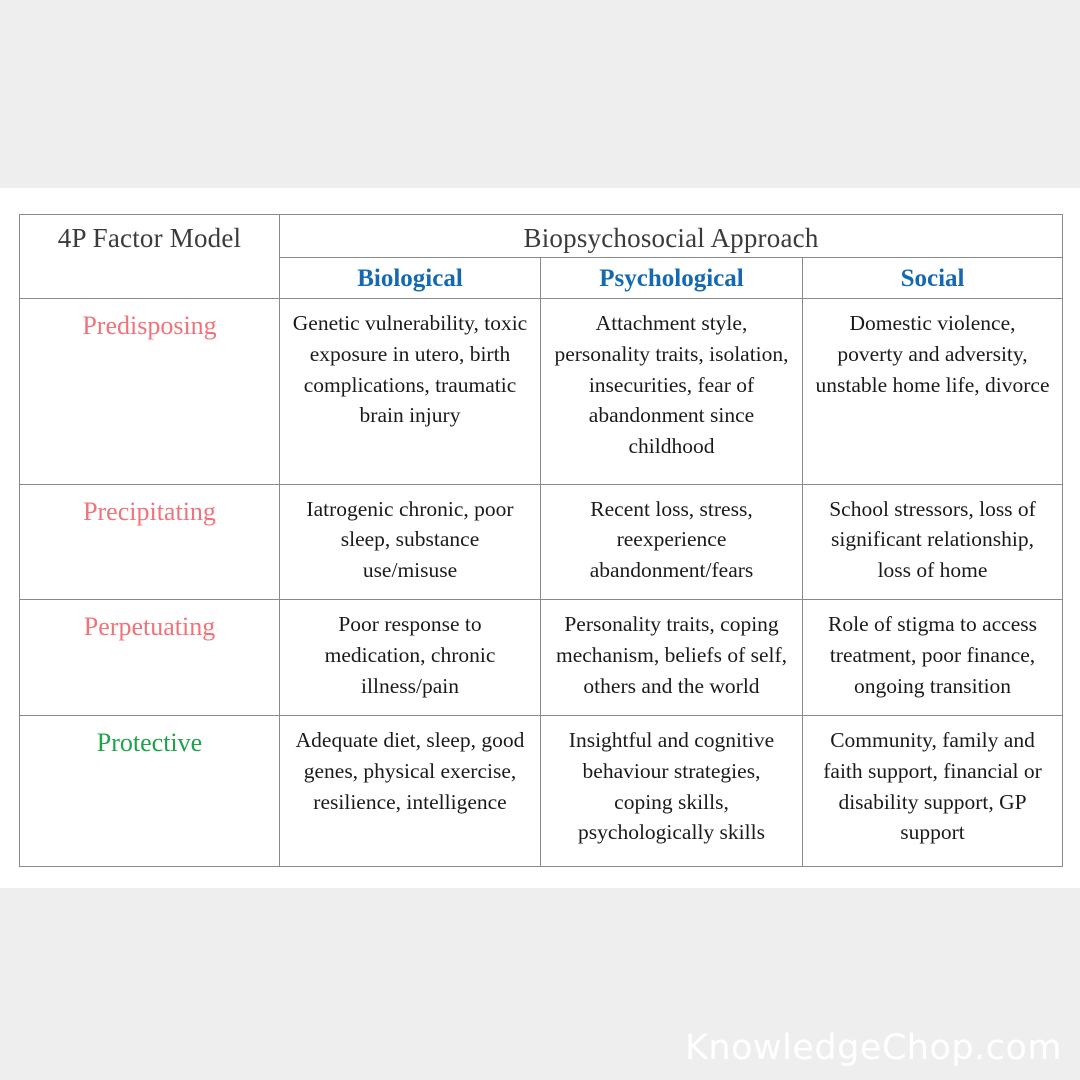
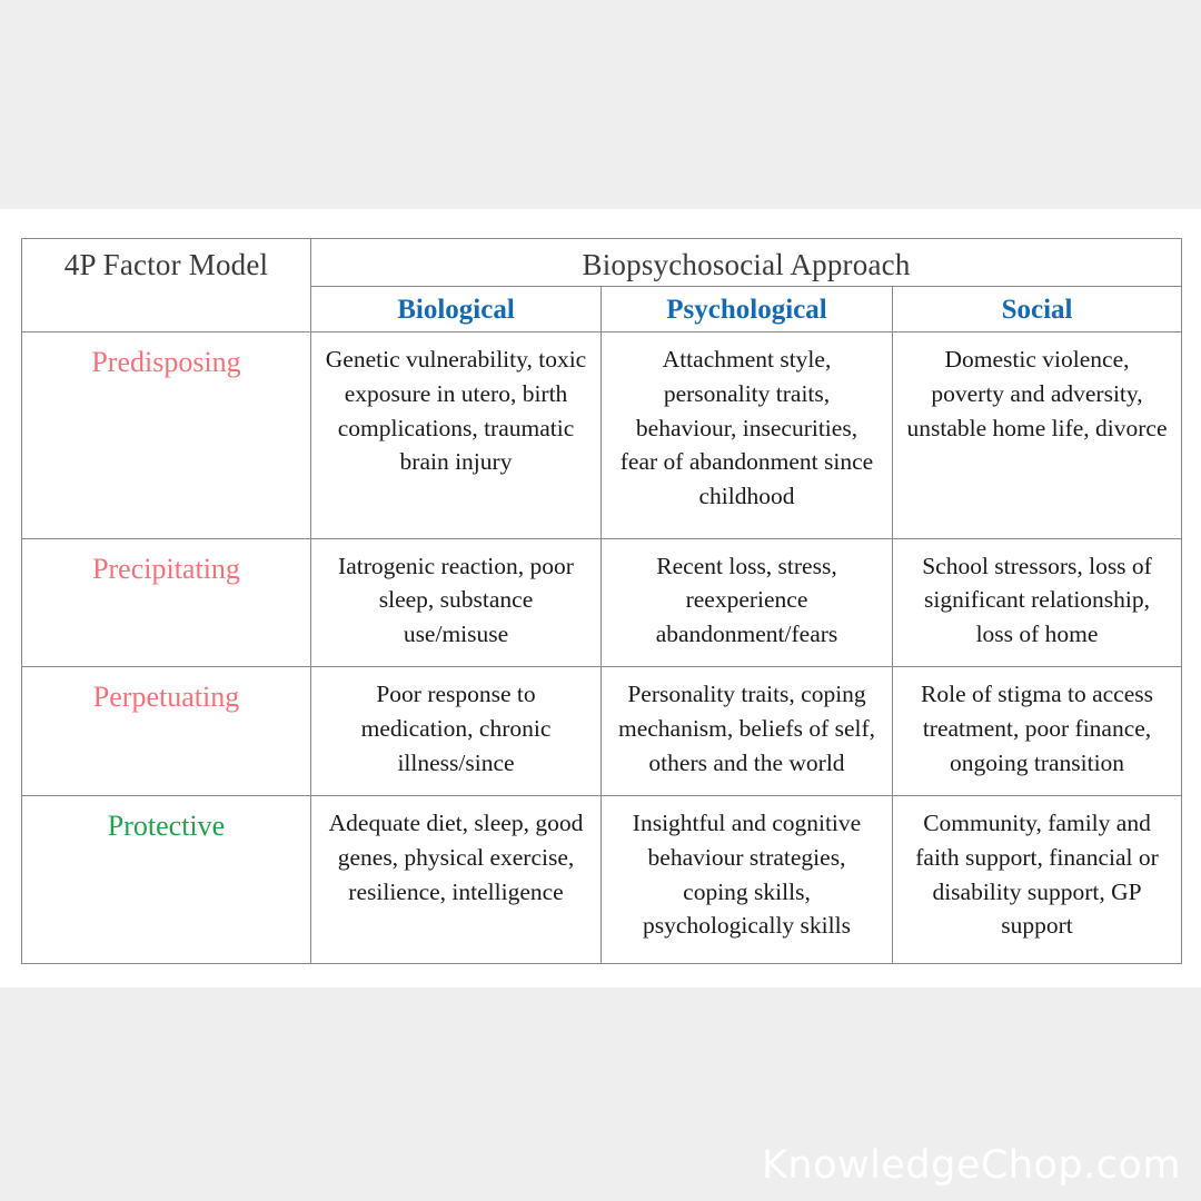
  4P Factor Model	Biopsychosocial Approach
  Biological	Psychological	Social
- Predisposing	Genetic vulnerability, toxic exposure in utero, birth complications, traumatic brain injury	Attachment style, personality traits, isolation, insecurities, fear of abandonment since childhood	Domestic violence, poverty and adversity, unstable home life, divorce
+ Predisposing	Genetic vulnerability, toxic exposure in utero, birth complications, traumatic brain injury	Attachment style, personality traits, behaviour, insecurities, fear of abandonment since childhood	Domestic violence, poverty and adversity, unstable home life, divorce
- Precipitating	Iatrogenic chronic, poor sleep, substance use/misuse	Recent loss, stress, reexperience abandonment/fears	School stressors, loss of significant relationship, loss of home
+ Precipitating	Iatrogenic reaction, poor sleep, substance use/misuse	Recent loss, stress, reexperience abandonment/fears	School stressors, loss of significant relationship, loss of home
- Perpetuating	Poor response to medication, chronic illness/pain	Personality traits, coping mechanism, beliefs of self, others and the world	Role of stigma to access treatment, poor finance, ongoing transition
+ Perpetuating	Poor response to medication, chronic illness/since	Personality traits, coping mechanism, beliefs of self, others and the world	Role of stigma to access treatment, poor finance, ongoing transition
  Protective	Adequate diet, sleep, good genes, physical exercise, resilience, intelligence	Insightful and cognitive behaviour strategies, coping skills, psychologically skills	Community, family and faith support, financial or disability support, GP support
